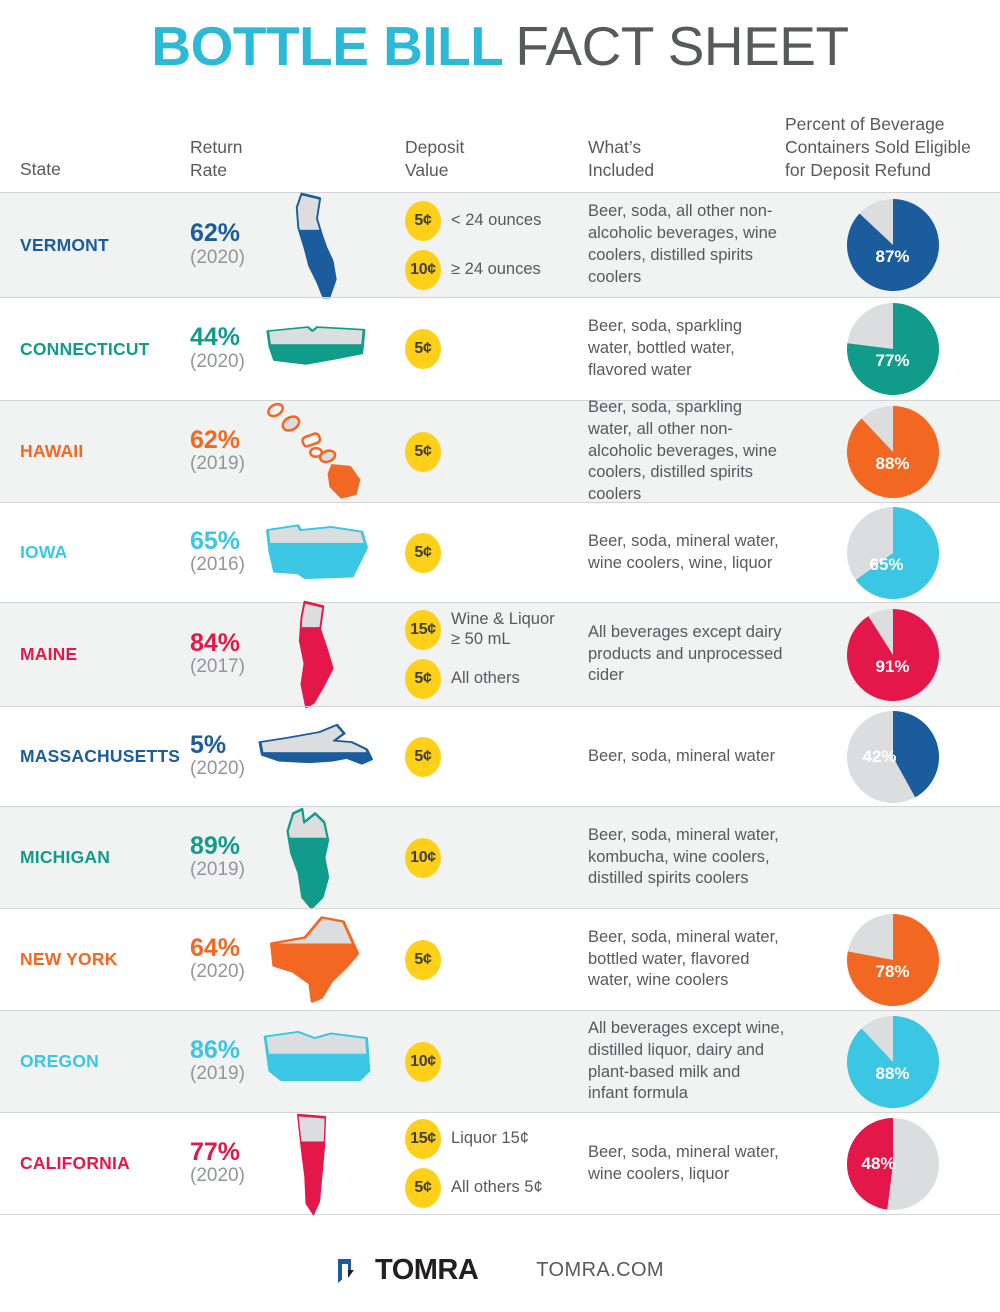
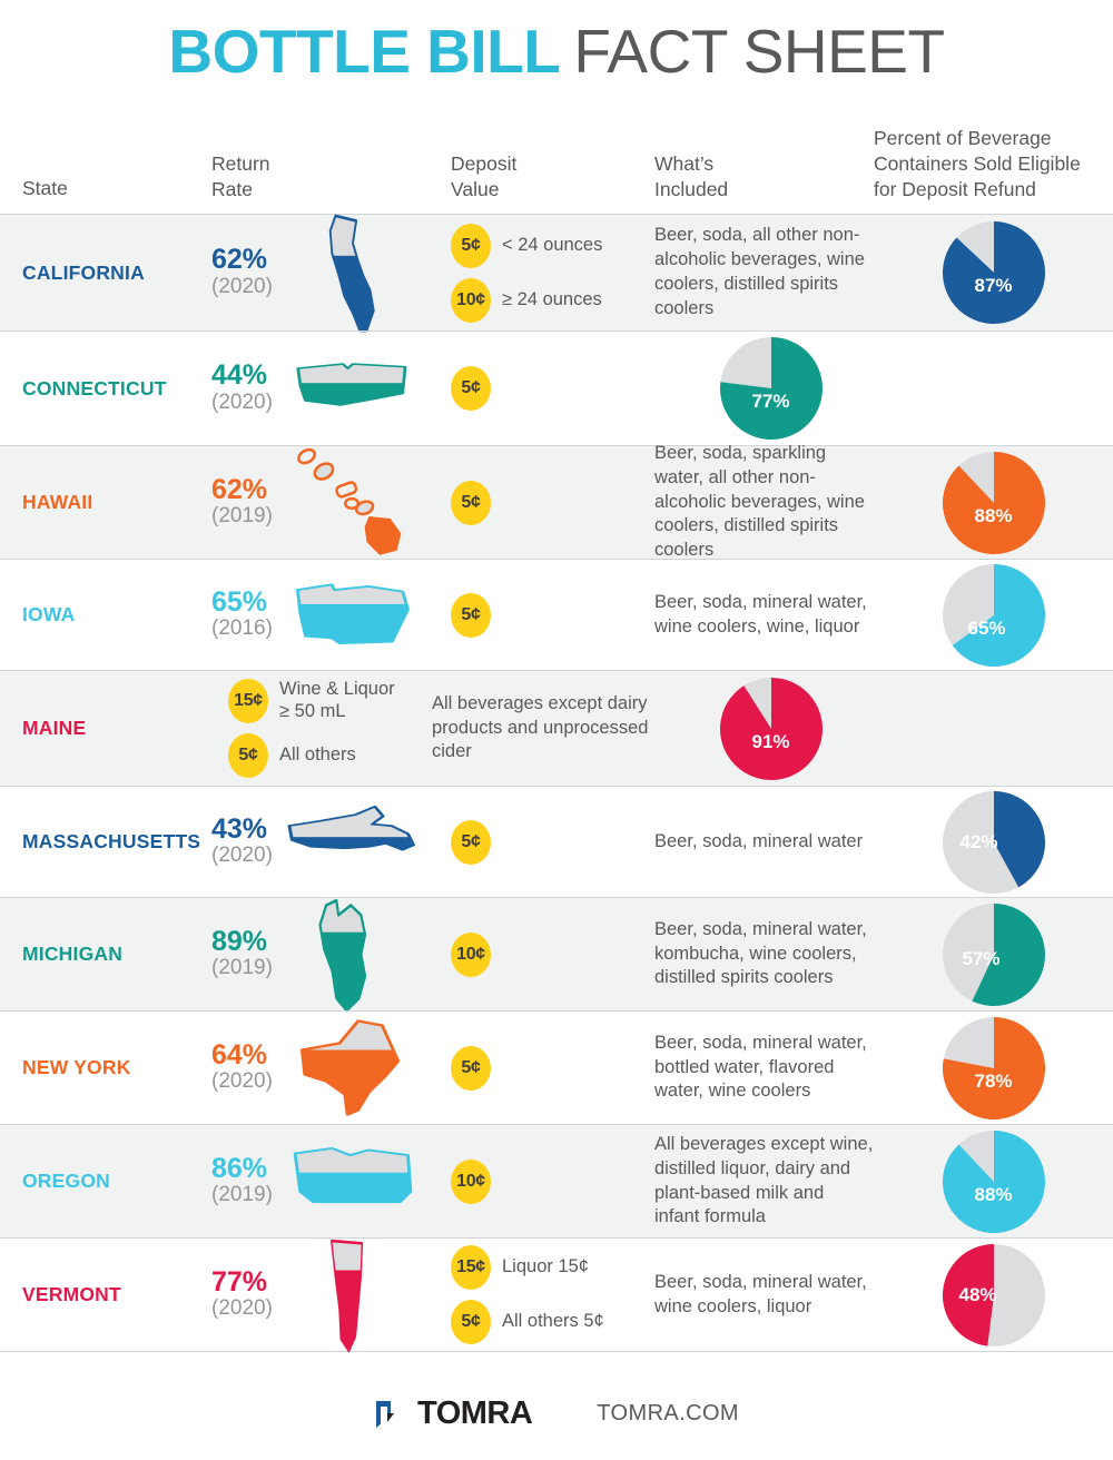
  BOTTLE BILL
  FACT SHEET
  State
  Return
  Rate
  Deposit
  Value
  What’s
  Included
  Percent of Beverage
  Containers Sold Eligible
  for Deposit Refund
- VERMONT
+ CALIFORNIA
  62%
  (2020)
  5¢
  < 24 ounces
  10¢
  ≥ 24 ounces
  Beer, soda, all other non-alcoholic beverages, wine coolers, distilled spirits coolers
  87%
  CONNECTICUT
  44%
  (2020)
  5¢
- Beer, soda, sparkling water, bottled water, flavored water
  77%
  HAWAII
  62%
  (2019)
  5¢
  Beer, soda, sparkling water, all other non-alcoholic beverages, wine coolers, distilled spirits coolers
  88%
  IOWA
  65%
  (2016)
  5¢
  Beer, soda, mineral water, wine coolers, wine, liquor
  65%
  MAINE
- 84%
- (2017)
  15¢
  Wine & Liquor
  ≥ 50 mL
  5¢
  All others
  All beverages except dairy products and unprocessed cider
  91%
  MASSACHUSETTS
- 5%
+ 43%
  (2020)
  5¢
  Beer, soda, mineral water
  42%
  MICHIGAN
  89%
  (2019)
  10¢
  Beer, soda, mineral water, kombucha, wine coolers, distilled spirits coolers
+ 57%
  NEW YORK
  64%
  (2020)
  5¢
  Beer, soda, mineral water, bottled water, flavored water, wine coolers
  78%
  OREGON
  86%
  (2019)
  10¢
  All beverages except wine, distilled liquor, dairy and plant-based milk and infant formula
  88%
- CALIFORNIA
+ VERMONT
  77%
  (2020)
  15¢
  Liquor 15¢
  5¢
  All others 5¢
  Beer, soda, mineral water, wine coolers, liquor
  48%
  TOMRA
  TOMRA.COM
